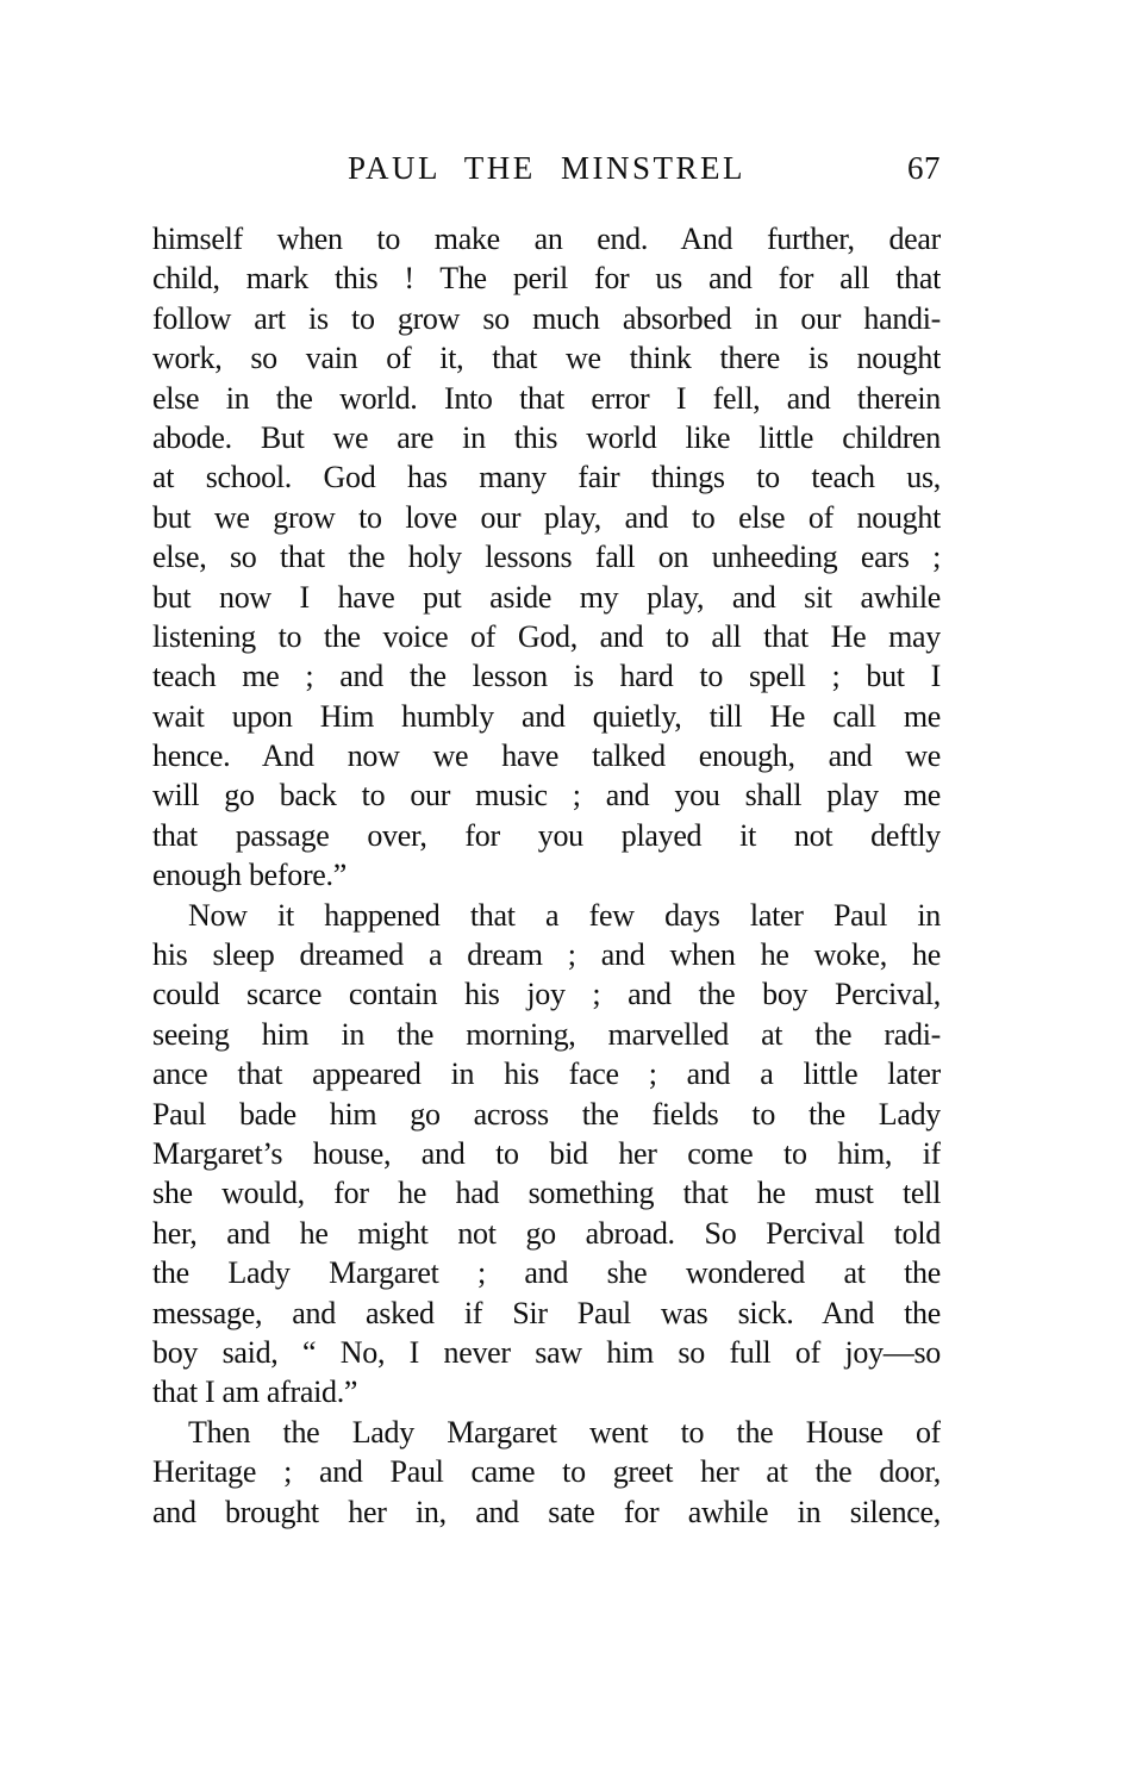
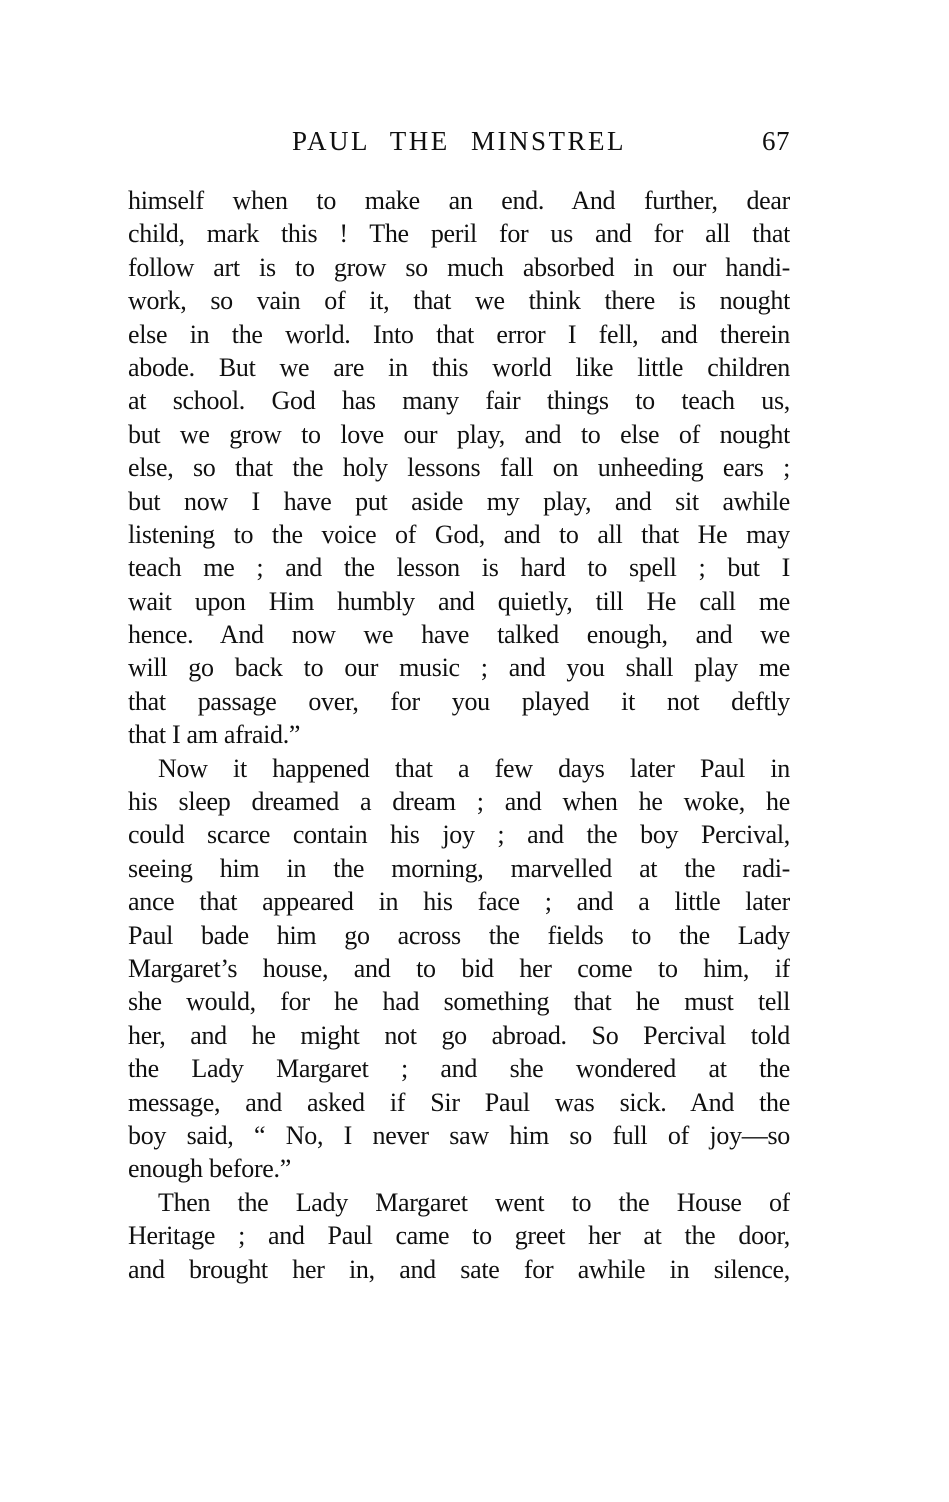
  PAUL THE MINSTREL
  67
  himself when to make an end. And further, dear
  child, mark this ! The peril for us and for all that
  follow art is to grow so much absorbed in our handi-
  work, so vain of it, that we think there is nought
  else in the world. Into that error I fell, and therein
  abode. But we are in this world like little children
  at school. God has many fair things to teach us,
  but we grow to love our play, and to else of nought
  else, so that the holy lessons fall on unheeding ears ;
  but now I have put aside my play, and sit awhile
  listening to the voice of God, and to all that He may
  teach me ; and the lesson is hard to spell ; but I
  wait upon Him humbly and quietly, till He call me
  hence. And now we have talked enough, and we
  will go back to our music ; and you shall play me
  that passage over, for you played it not deftly
- enough before.”
+ that I am afraid.”
  Now it happened that a few days later Paul in
  his sleep dreamed a dream ; and when he woke, he
  could scarce contain his joy ; and the boy Percival,
  seeing him in the morning, marvelled at the radi-
  ance that appeared in his face ; and a little later
  Paul bade him go across the fields to the Lady
  Margaret’s house, and to bid her come to him, if
  she would, for he had something that he must tell
  her, and he might not go abroad. So Percival told
  the Lady Margaret ; and she wondered at the
  message, and asked if Sir Paul was sick. And the
  boy said, “ No, I never saw him so full of joy—so
- that I am afraid.”
+ enough before.”
  Then the Lady Margaret went to the House of
  Heritage ; and Paul came to greet her at the door,
  and brought her in, and sate for awhile in silence,
